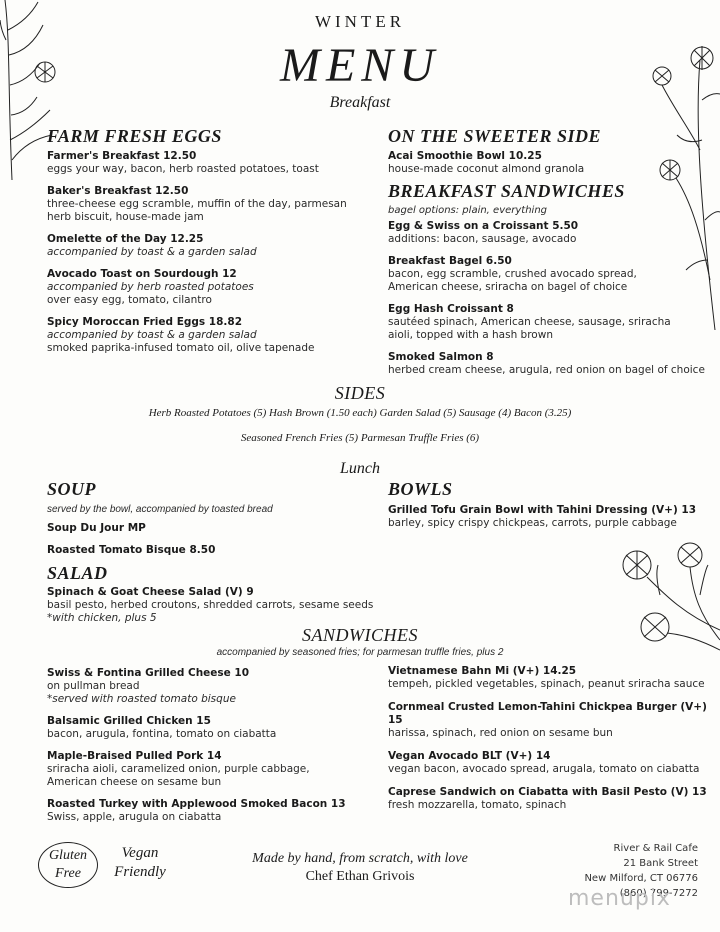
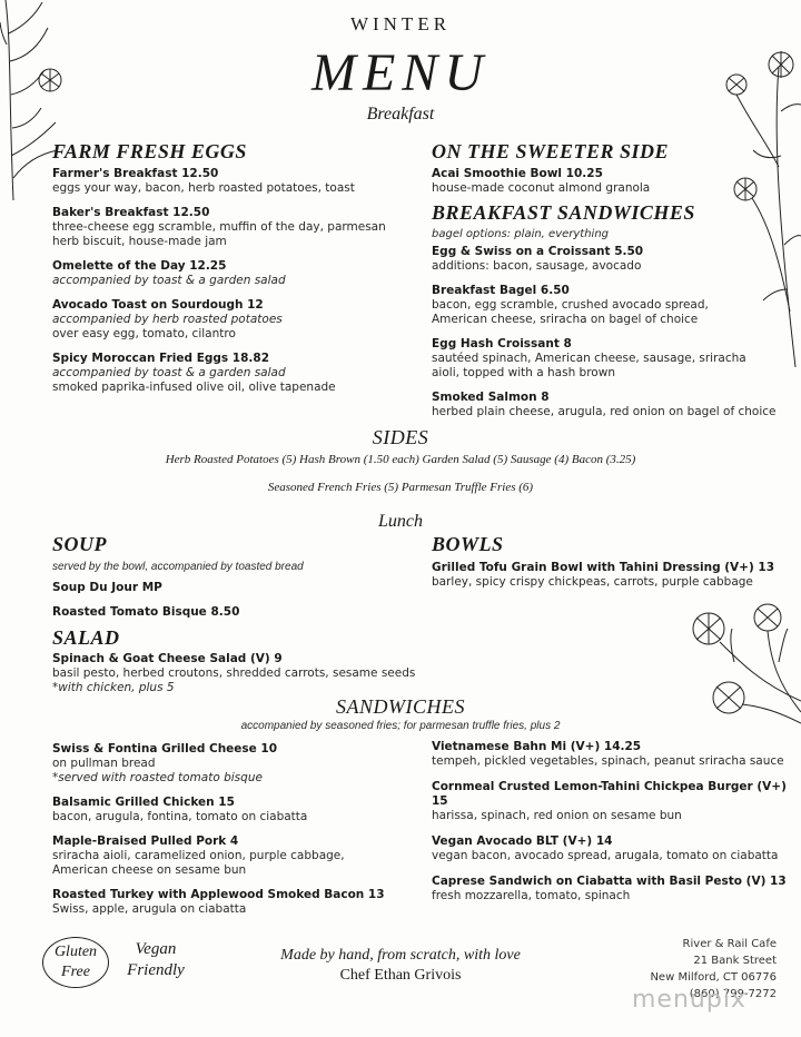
  WINTER
  MENU
  Breakfast
  FARM FRESH EGGS
  Farmer's Breakfast 12.50
  eggs your way, bacon, herb roasted potatoes, toast
  Baker's Breakfast 12.50
  three-cheese egg scramble, muffin of the day, parmesan herb biscuit, house-made jam
  Omelette of the Day 12.25
  accompanied by toast & a garden salad
  Avocado Toast on Sourdough 12
  accompanied by herb roasted potatoes
  over easy egg, tomato, cilantro
  Spicy Moroccan Fried Eggs 18.82
  accompanied by toast & a garden salad
- smoked paprika-infused tomato oil, olive tapenade
+ smoked paprika-infused olive oil, olive tapenade
  ON THE SWEETER SIDE
  Acai Smoothie Bowl 10.25
  house-made coconut almond granola
  BREAKFAST SANDWICHES
  bagel options: plain, everything
  Egg & Swiss on a Croissant 5.50
  additions: bacon, sausage, avocado
  Breakfast Bagel 6.50
  bacon, egg scramble, crushed avocado spread, American cheese, sriracha on bagel of choice
  Egg Hash Croissant 8
  sautéed spinach, American cheese, sausage, sriracha aioli, topped with a hash brown
  Smoked Salmon 8
- herbed cream cheese, arugula, red onion on bagel of choice
+ herbed plain cheese, arugula, red onion on bagel of choice
  SIDES
  Herb Roasted Potatoes (5) Hash Brown (1.50 each) Garden Salad (5) Sausage (4) Bacon (3.25)
  Seasoned French Fries (5) Parmesan Truffle Fries (6)
  Lunch
  SOUP
  served by the bowl, accompanied by toasted bread
  Soup Du Jour MP
  Roasted Tomato Bisque 8.50
  BOWLS
  Grilled Tofu Grain Bowl with Tahini Dressing (V+) 13
  barley, spicy crispy chickpeas, carrots, purple cabbage
  SALAD
  Spinach & Goat Cheese Salad (V) 9
  basil pesto, herbed croutons, shredded carrots, sesame seeds
  *with chicken, plus 5
  SANDWICHES
  accompanied by seasoned fries; for parmesan truffle fries, plus 2
  Swiss & Fontina Grilled Cheese 10
  on pullman bread
  *served with roasted tomato bisque
  Balsamic Grilled Chicken 15
  bacon, arugula, fontina, tomato on ciabatta
- Maple-Braised Pulled Pork 14
+ Maple-Braised Pulled Pork 4
  sriracha aioli, caramelized onion, purple cabbage, American cheese on sesame bun
  Roasted Turkey with Applewood Smoked Bacon 13
  Swiss, apple, arugula on ciabatta
  Vietnamese Bahn Mi (V+) 14.25
  tempeh, pickled vegetables, spinach, peanut sriracha sauce
  Cornmeal Crusted Lemon-Tahini Chickpea Burger (V+) 15
  harissa, spinach, red onion on sesame bun
  Vegan Avocado BLT (V+) 14
  vegan bacon, avocado spread, arugala, tomato on ciabatta
  Caprese Sandwich on Ciabatta with Basil Pesto (V) 13
  fresh mozzarella, tomato, spinach
  Gluten Free
  Vegan Friendly
  Made by hand, from scratch, with love
  Chef Ethan Grivois
  River & Rail Cafe
  21 Bank Street
  New Milford, CT 06776
  (860) 799-7272
  menupix
